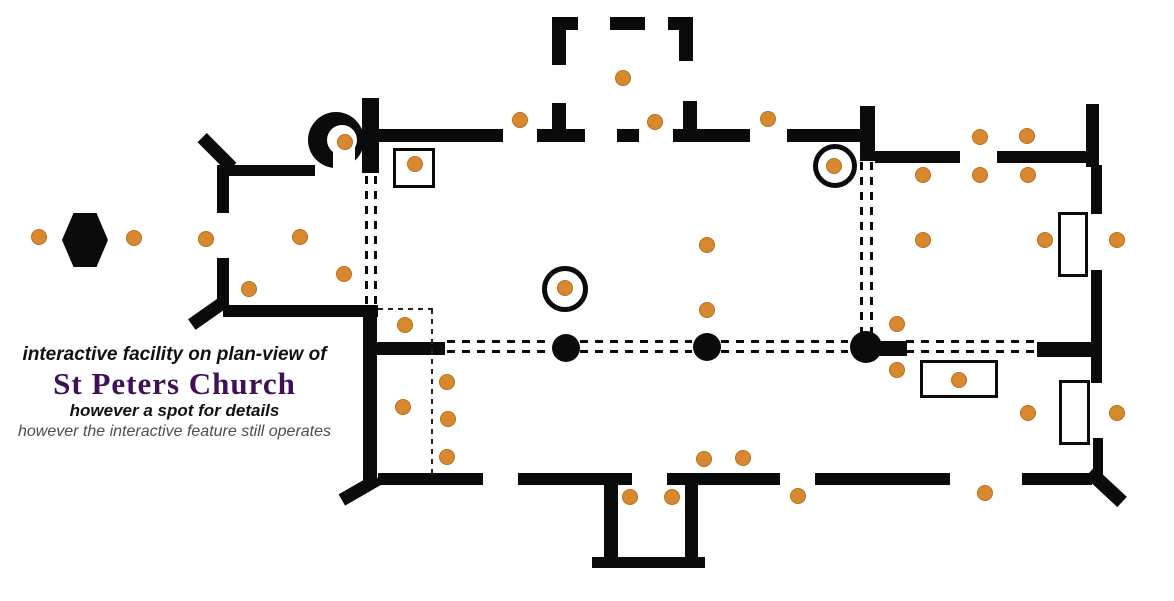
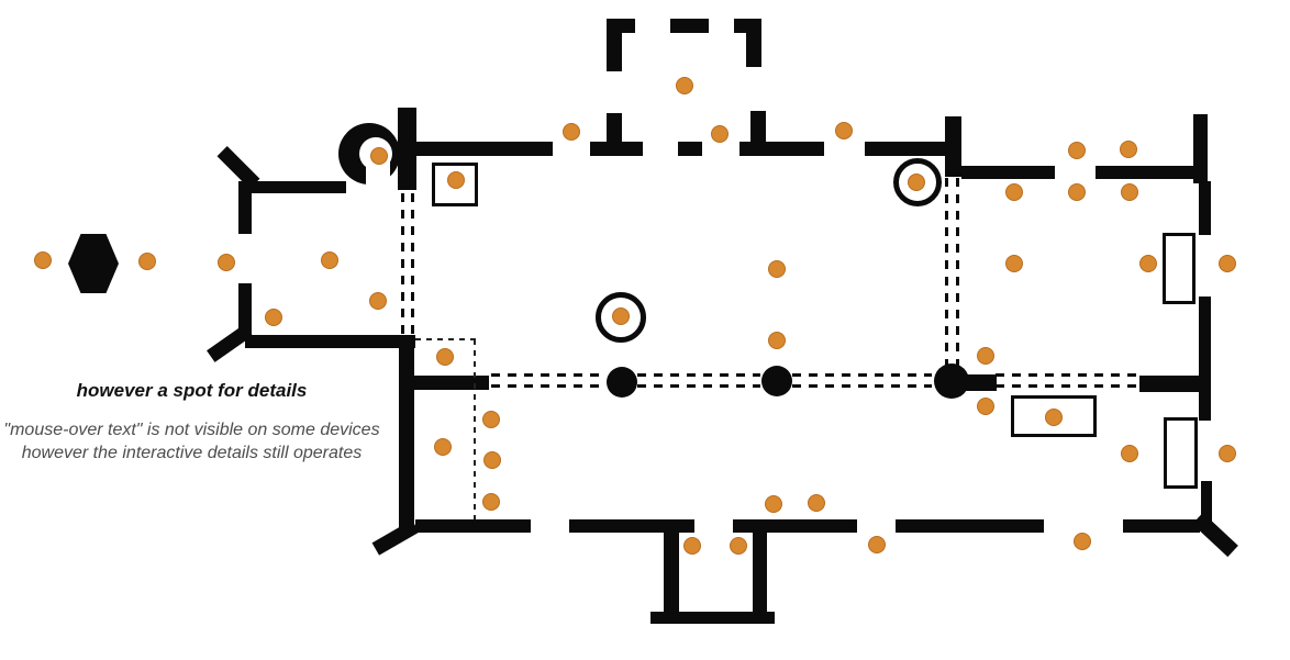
- interactive facility on plan-view of
- St Peters Church
  however a spot for details
+ "mouse-over text" is not visible on some devices
- however the interactive feature still operates
+ however the interactive details still operates
